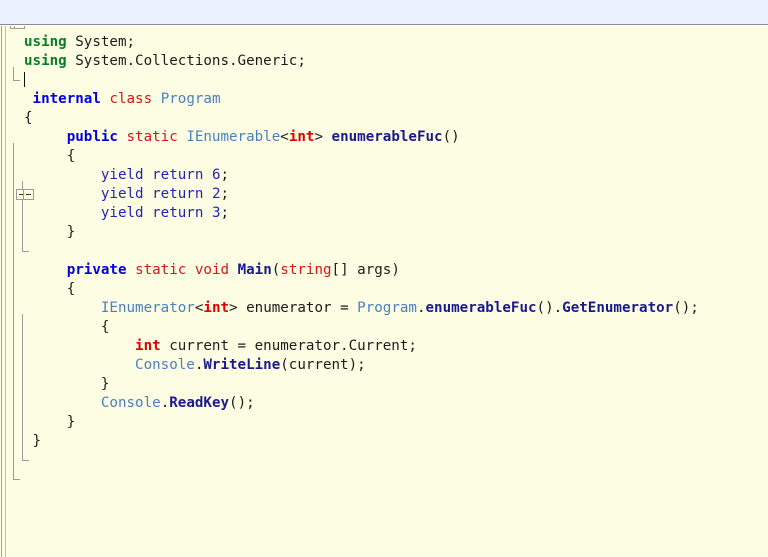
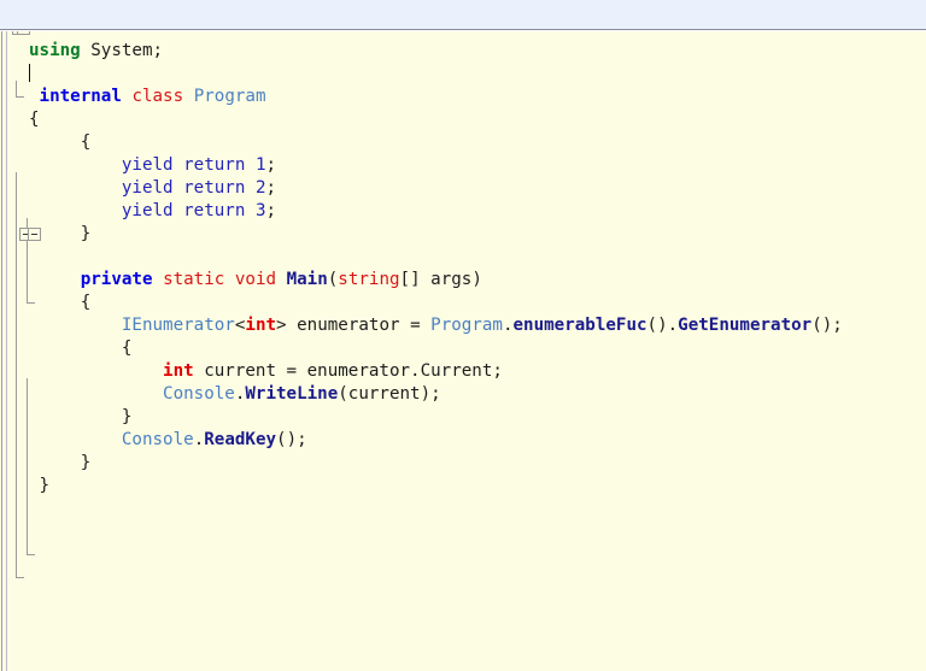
  using System;
- using System.Collections.Generic;
  internal class Program
  {
- public static IEnumerable<int> enumerableFuc()
  {
- yield return 6;
+ yield return 1;
  yield return 2;
  yield return 3;
  }
  private static void Main(string[] args)
  {
  IEnumerator<int> enumerator = Program.enumerableFuc().GetEnumerator();
  {
  int current = enumerator.Current;
  Console.WriteLine(current);
  }
  Console.ReadKey();
  }
  }
